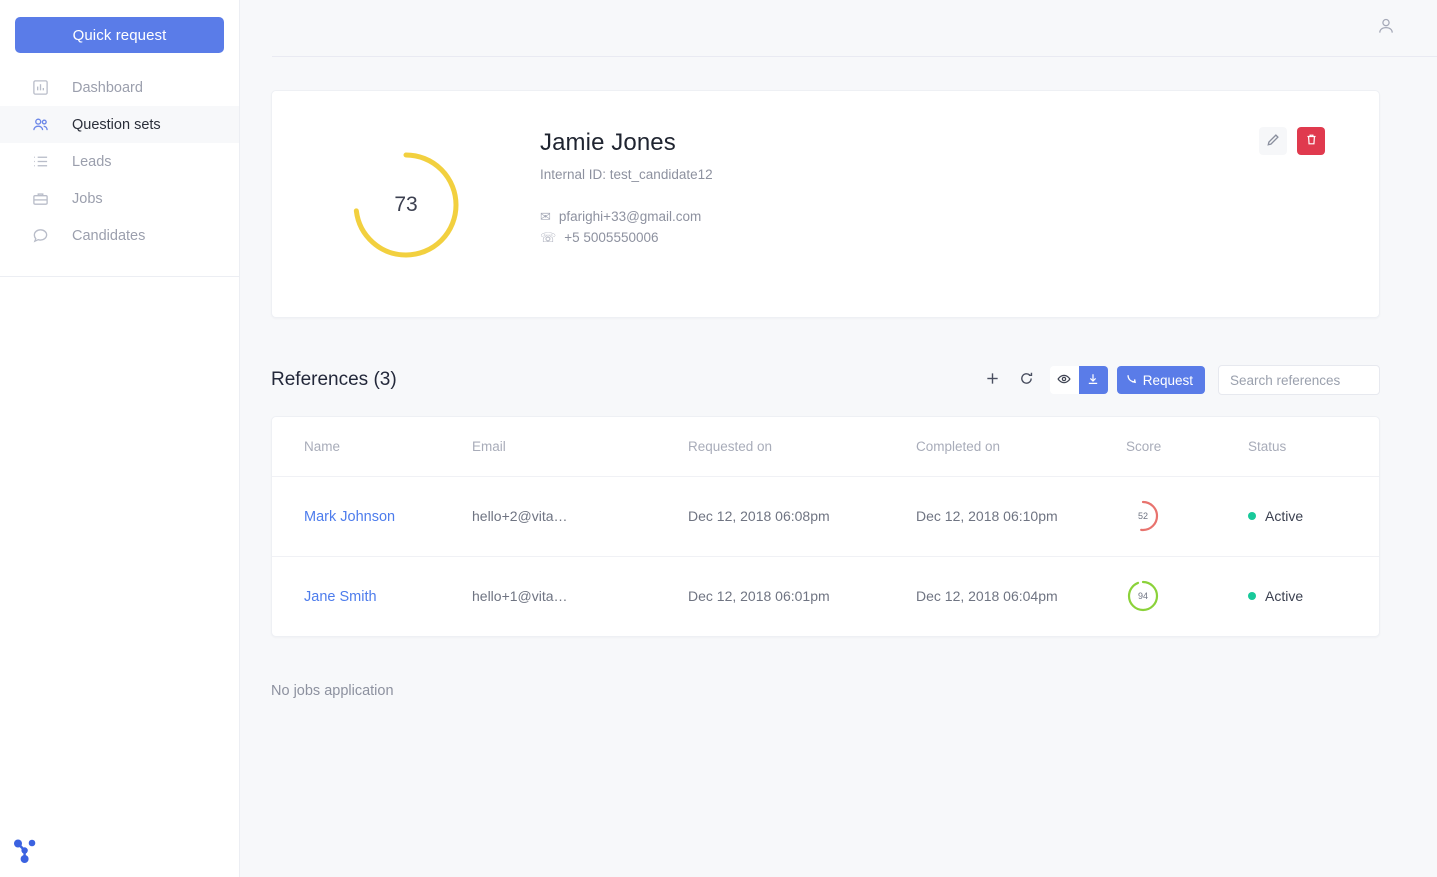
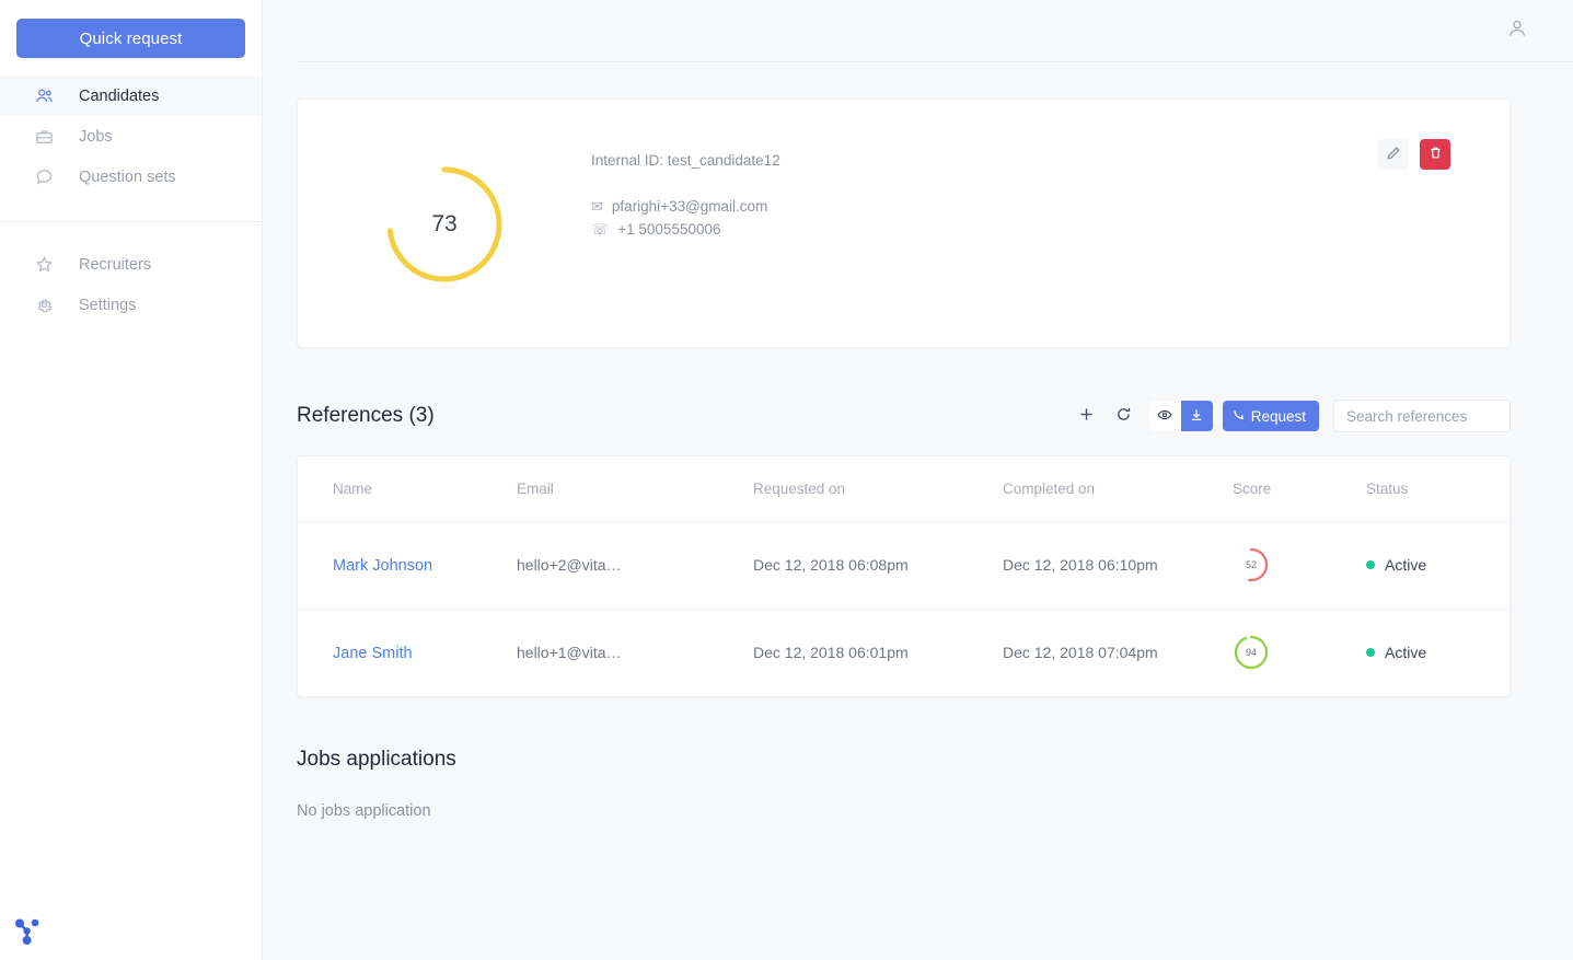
  Quick request
- Dashboard
- Question sets
+ Candidates
- Leads
  Jobs
- Candidates
+ Question sets
+ Recruiters
+ Settings
  73
- Jamie Jones
  Internal ID: test_candidate12
  ✉
  pfarighi+33@gmail.com
  ☏
- +5 5005550006
+ +1 5005550006
  References (3)
  Request
  Search references
  Name	Email	Requested on	Completed on	Score	Status
  Mark Johnson	hello+2@vita…	Dec 12, 2018 06:08pm	Dec 12, 2018 06:10pm	52	Active
- Jane Smith	hello+1@vita…	Dec 12, 2018 06:01pm	Dec 12, 2018 06:04pm	94	Active
+ Jane Smith	hello+1@vita…	Dec 12, 2018 06:01pm	Dec 12, 2018 07:04pm	94	Active
+ Jobs applications
  No jobs application
